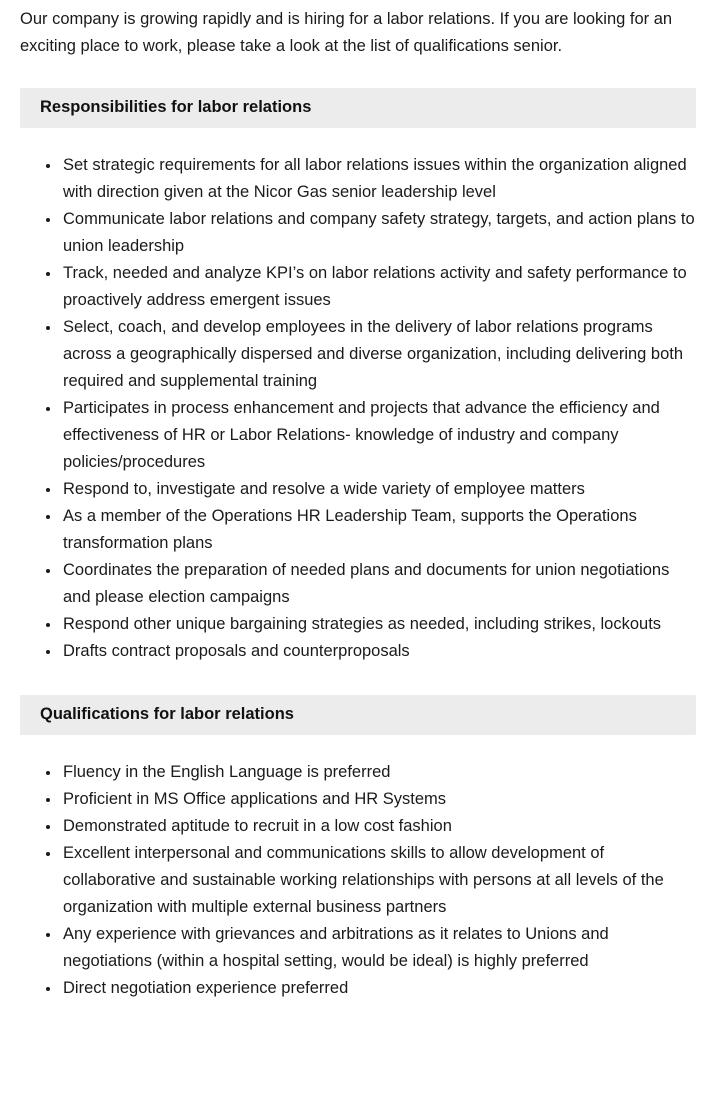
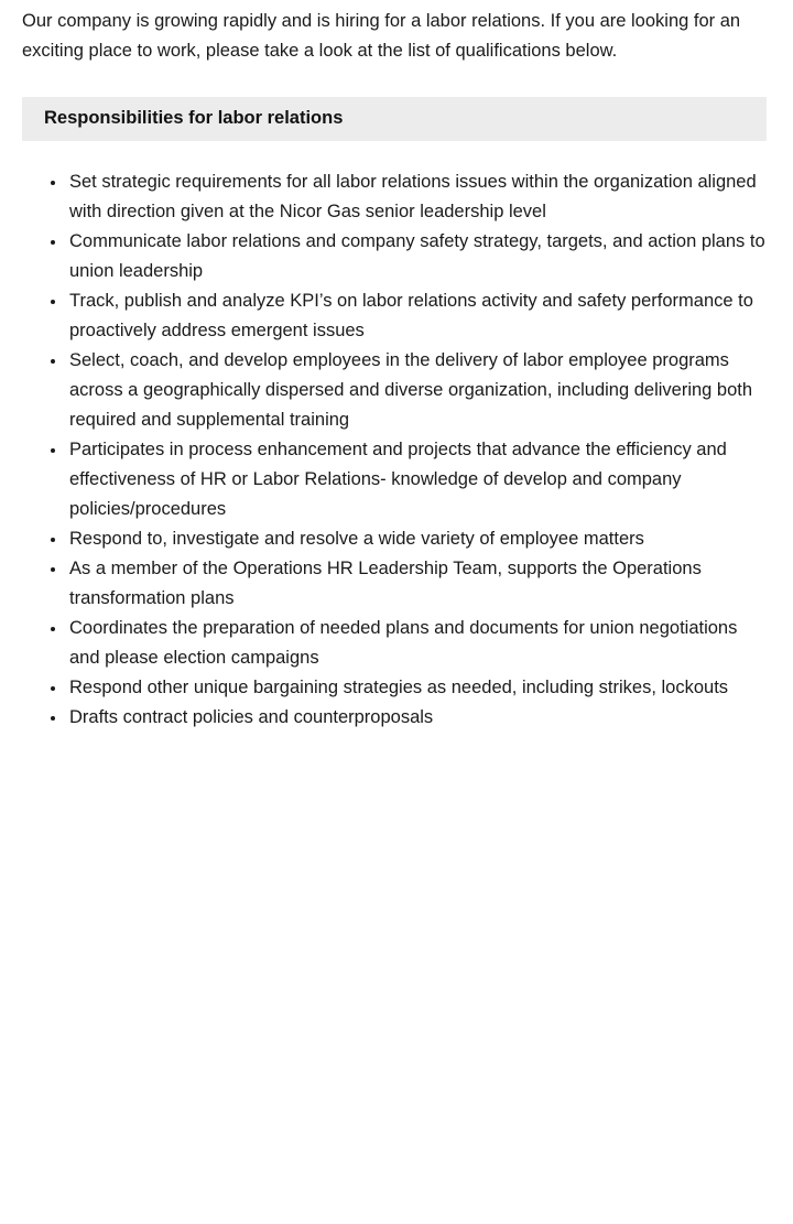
- Our company is growing rapidly and is hiring for a labor relations. If you are looking for an exciting place to work, please take a look at the list of qualifications senior.
+ Our company is growing rapidly and is hiring for a labor relations. If you are looking for an exciting place to work, please take a look at the list of qualifications below.
  Responsibilities for labor relations
  Set strategic requirements for all labor relations issues within the organization aligned with direction given at the Nicor Gas senior leadership level
  Communicate labor relations and company safety strategy, targets, and action plans to union leadership
- Track, needed and analyze KPI’s on labor relations activity and safety performance to proactively address emergent issues
+ Track, publish and analyze KPI’s on labor relations activity and safety performance to proactively address emergent issues
- Select, coach, and develop employees in the delivery of labor relations programs across a geographically dispersed and diverse organization, including delivering both required and supplemental training
+ Select, coach, and develop employees in the delivery of labor employee programs across a geographically dispersed and diverse organization, including delivering both required and supplemental training
- Participates in process enhancement and projects that advance the efficiency and effectiveness of HR or Labor Relations- knowledge of industry and company policies/procedures
+ Participates in process enhancement and projects that advance the efficiency and effectiveness of HR or Labor Relations- knowledge of develop and company policies/procedures
  Respond to, investigate and resolve a wide variety of employee matters
  As a member of the Operations HR Leadership Team, supports the Operations transformation plans
  Coordinates the preparation of needed plans and documents for union negotiations and please election campaigns
  Respond other unique bargaining strategies as needed, including strikes, lockouts
- Drafts contract proposals and counterproposals
+ Drafts contract policies and counterproposals
- Qualifications for labor relations
- Fluency in the English Language is preferred
- Proficient in MS Office applications and HR Systems
- Demonstrated aptitude to recruit in a low cost fashion
- Excellent interpersonal and communications skills to allow development of collaborative and sustainable working relationships with persons at all levels of the organization with multiple external business partners
- Any experience with grievances and arbitrations as it relates to Unions and negotiations (within a hospital setting, would be ideal) is highly preferred
- Direct negotiation experience preferred
